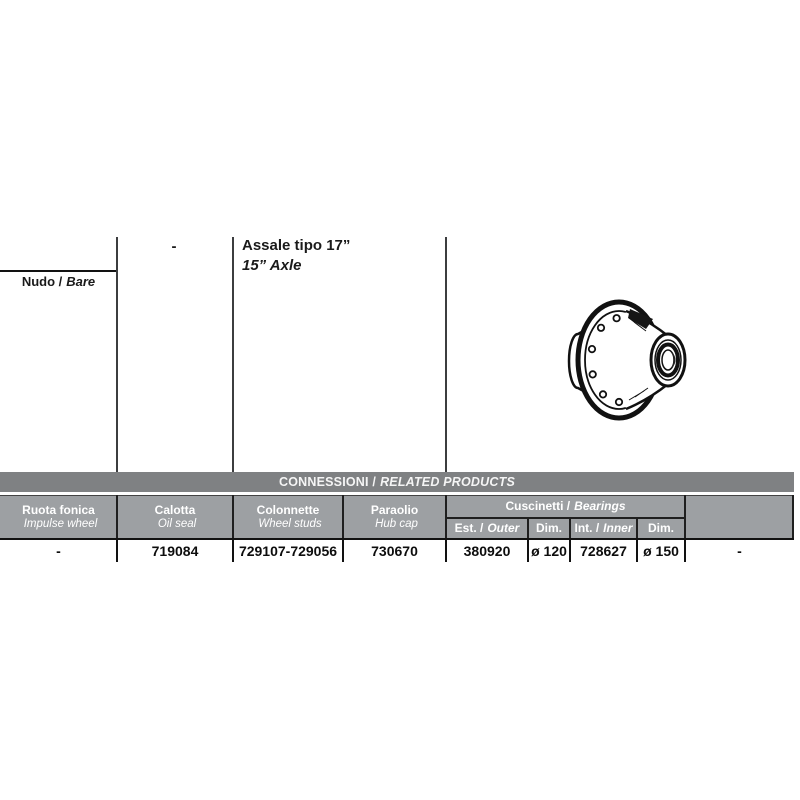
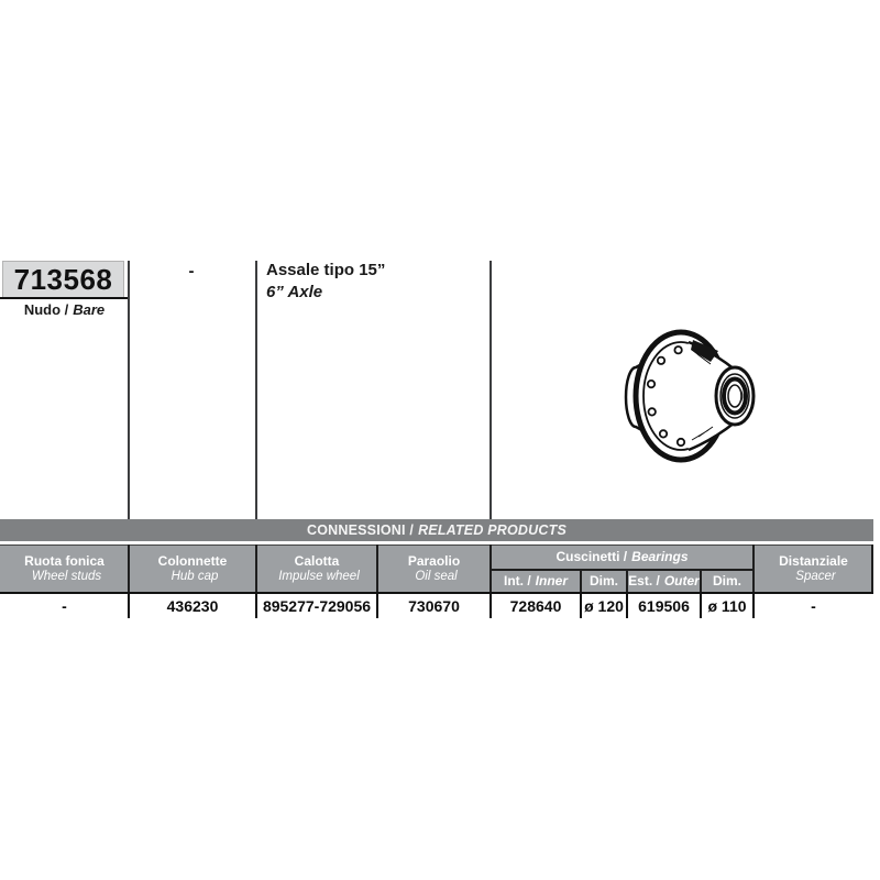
+ 713568
  Nudo / Bare
  -
- Assale tipo 17”
+ Assale tipo 15”
- 15” Axle
+ 6” Axle
  CONNESSIONI /
  RELATED PRODUCTS
  Ruota fonica
- Impulse wheel
+ Wheel studs
- Calotta
+ Colonnette
- Oil seal
+ Hub cap
- Colonnette
+ Calotta
- Wheel studs
+ Impulse wheel
  Paraolio
- Hub cap
+ Oil seal
  Cuscinetti /
  Bearings
- Est. /
+ Int. /
- Outer
+ Inner
  Dim.
- Int. /
+ Est. /
- Inner
+ Outer
  Dim.
+ Distanziale
+ Spacer
  -
- 719084
+ 436230
- 729107-729056
+ 895277-729056
  730670
- 380920
+ 728640
  ø 120
- 728627
+ 619506
- ø 150
+ ø 110
  -
